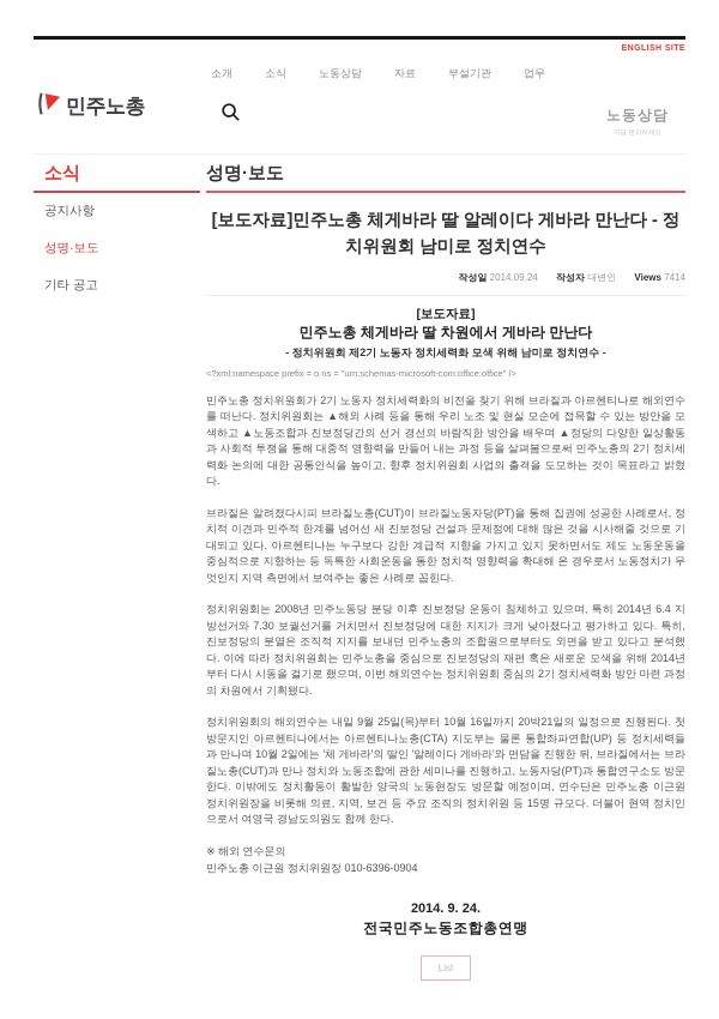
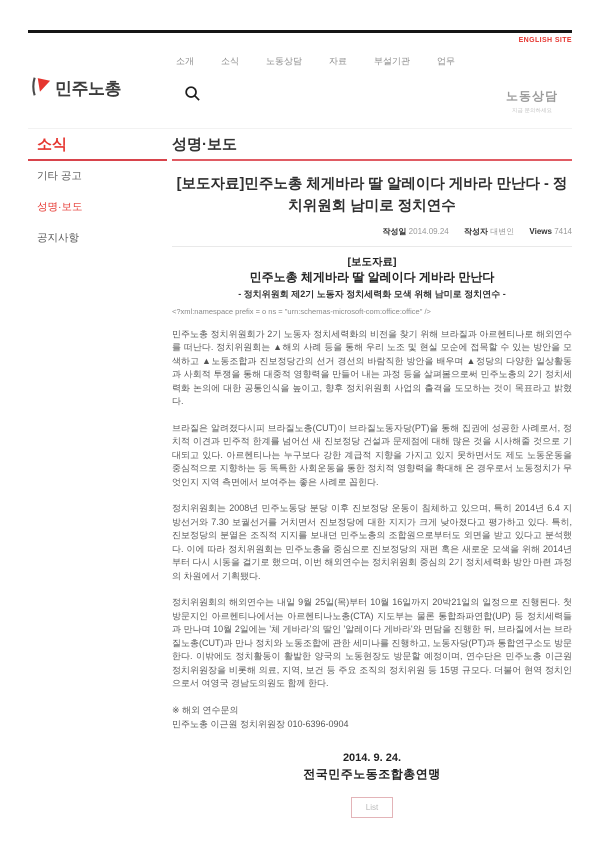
  민주노총
  소개
  소식
  노동상담
  자료
  부설기관
  업무
  노동상담
  소식
- 공지사항
+ 기타 공고
  성명·보도
- 기타 공고
+ 공지사항
  성명·보도
  [보도자료]민주노총 체게바라 딸 알레이다 게바라 만난다 - 정치위원회 남미로 정치연수
  작성일 2014.09.24 작성자 대변인 Views 7414
  [보도자료]
- 민주노총 체게바라 딸 차원에서 게바라 만난다
+ 민주노총 체게바라 딸 알레이다 게바라 만난다
  - 정치위원회 제2기 노동자 정치세력화 모색 위해 남미로 정치연수 -
  <?xml:namespace prefix = o ns = "urn:schemas-microsoft-com:office:office" />
  민주노총 정치위원회가 2기 노동자 정치세력화의 비전을 찾기 위해 브라질과 아르헨티나로 해외연수를 떠난다. 정치위원회는 ▲해외 사례 등을 통해 우리 노조 및 현실 모순에 접목할 수 있는 방안을 모색하고 ▲노동조합과 진보정당간의 선거 경선의 바람직한 방안을 배우며 ▲정당의 다양한 일상활동과 사회적 투쟁을 통해 대중적 영향력을 만들어 내는 과정 등을 살펴봄으로써 민주노총의 2기 정치세력화 논의에 대한 공통인식을 높이고, 향후 정치위원회 사업의 출격을 도모하는 것이 목표라고 밝혔다.
  브라질은 알려졌다시피 브라질노총(CUT)이 브라질노동자당(PT)을 통해 집권에 성공한 사례로서, 정치적 이견과 민주적 한계를 넘어선 새 진보정당 건설과 문제점에 대해 많은 것을 시사해줄 것으로 기대되고 있다. 아르헨티나는 누구보다 강한 계급적 지향을 가지고 있지 못하면서도 제도 노동운동을 중심적으로 지향하는 등 독특한 사회운동을 통한 정치적 영향력을 확대해 온 경우로서 노동정치가 무엇인지 지역 측면에서 보여주는 좋은 사례로 꼽힌다.
  정치위원회는 2008년 민주노동당 분당 이후 진보정당 운동이 침체하고 있으며, 특히 2014년 6.4 지방선거와 7.30 보궐선거를 거치면서 진보정당에 대한 지지가 크게 낮아졌다고 평가하고 있다. 특히, 진보정당의 분열은 조직적 지지를 보내던 민주노총의 조합원으로부터도 외면을 받고 있다고 분석했다. 이에 따라 정치위원회는 민주노총을 중심으로 진보정당의 재편 혹은 새로운 모색을 위해 2014년부터 다시 시동을 걸기로 했으며, 이번 해외연수는 정치위원회 중심의 2기 정치세력화 방안 마련 과정의 차원에서 기획됐다.
  정치위원회의 해외연수는 내일 9월 25일(목)부터 10월 16일까지 20박21일의 일정으로 진행된다. 첫 방문지인 아르헨티나에서는 아르헨티나노총(CTA) 지도부는 물론 통합좌파연합(UP) 등 정치세력들과 만나며 10월 2일에는 '체 게바라'의 딸인 '알레이다 게바라'와 면담을 진행한 뒤, 브라질에서는 브라질노총(CUT)과 만나 정치와 노동조합에 관한 세미나를 진행하고, 노동자당(PT)과 통합연구소도 방문한다. 이밖에도 정치활동이 활발한 양국의 노동현장도 방문할 예정이며, 연수단은 민주노총 이근원 정치위원장을 비롯해 의료, 지역, 보건 등 주요 조직의 정치위원 등 15명 규모다. 더불어 현역 정치인으로서 여영국 경남도의원도 함께 한다.
  ※ 해외 연수문의
  민주노총 이근원 정치위원장 010-6396-0904
  2014. 9. 24.
  전국민주노동조합총연맹
  List
